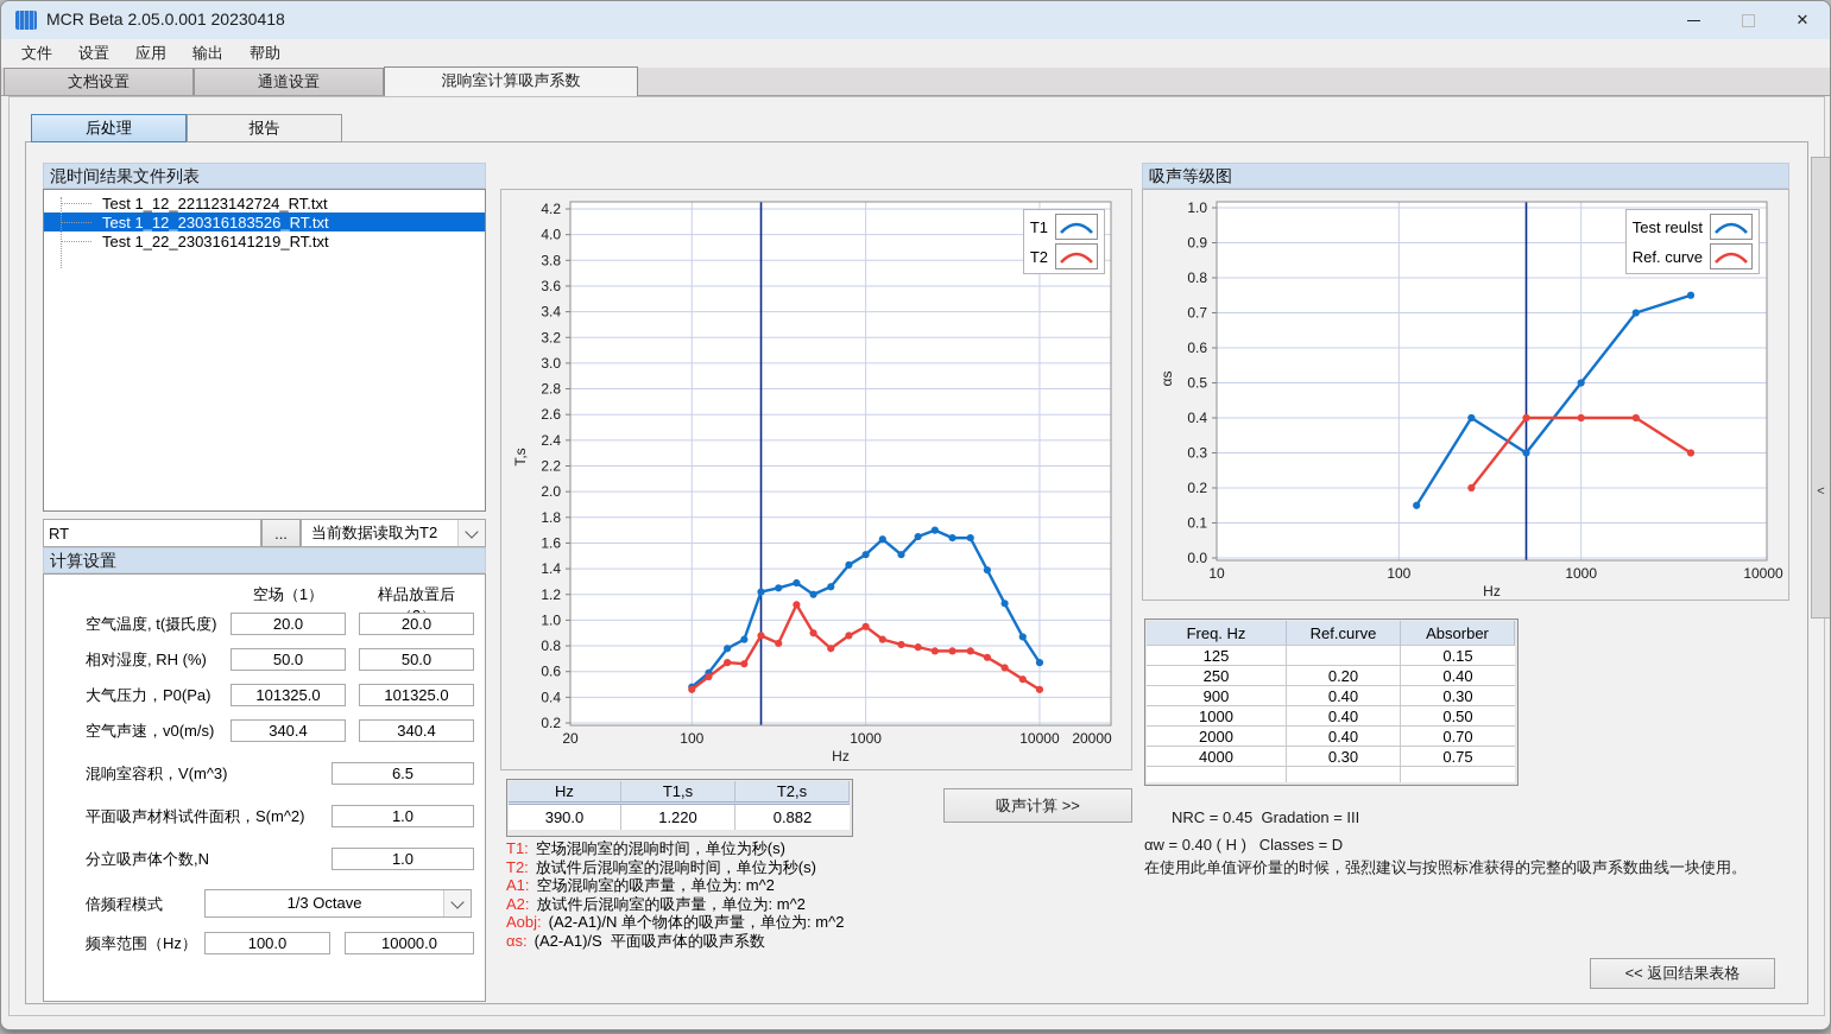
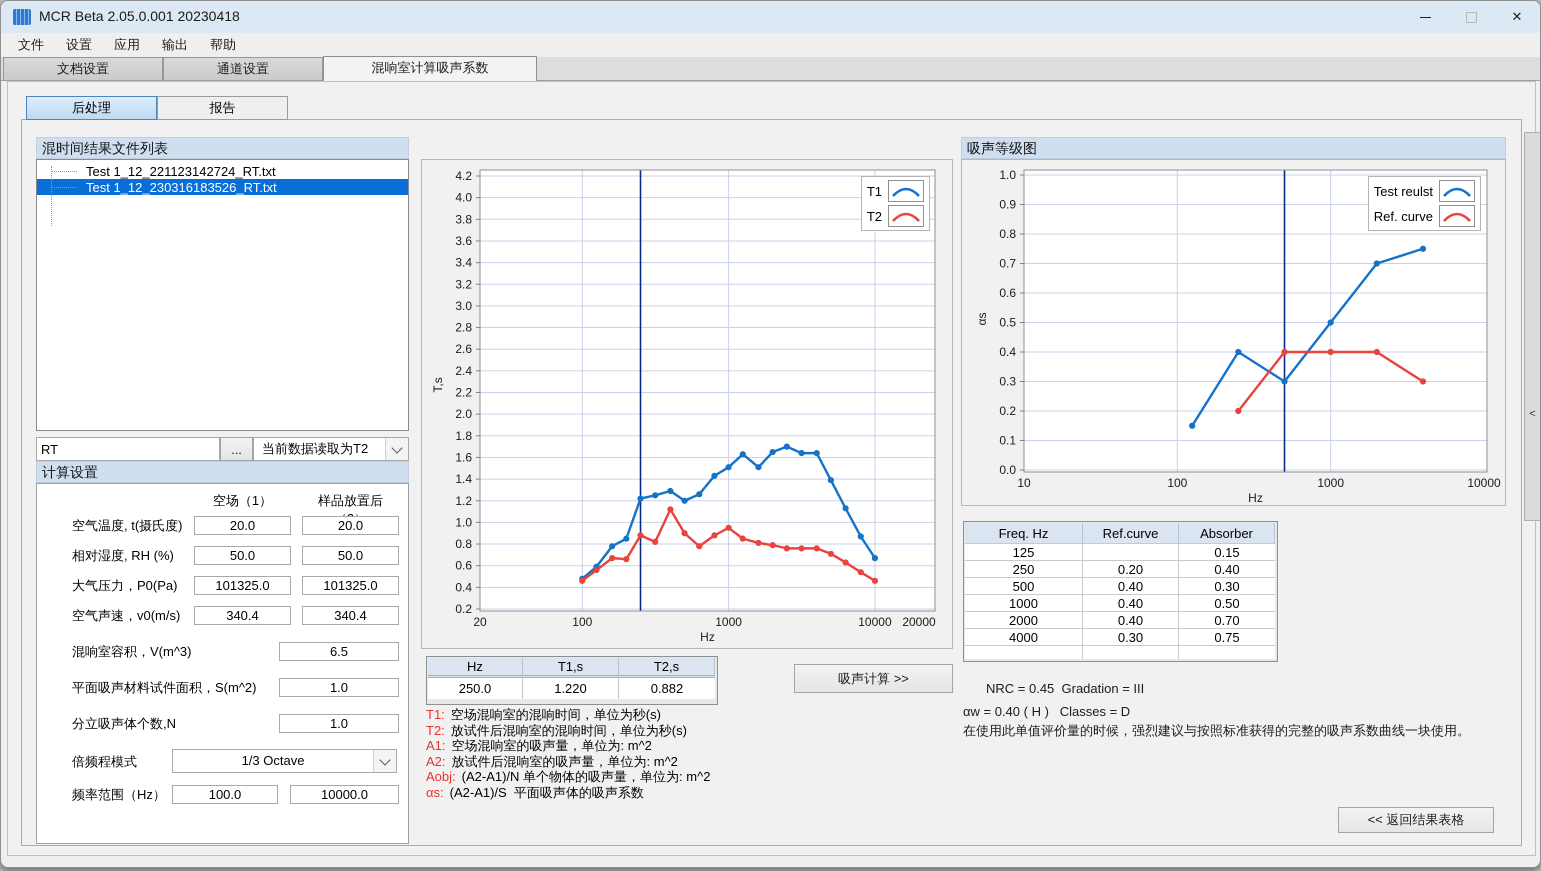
  MCR Beta 2.05.0.001 20230418
  ✕
  文件
  设置
  应用
  输出
  帮助
  文档设置
  通道设置
  混响室计算吸声系数
  后处理
  报告
  混时间结果文件列表
  Test 1_12_221123142724_RT.txt
  Test 1_12_230316183526_RT.txt
- Test 1_22_230316141219_RT.txt
  RT
  ...
  当前数据读取为T2
  计算设置
  空场（1）
  空气温度, t(摄氏度)
  20.0
  20.0
  相对湿度, RH (%)
  50.0
  50.0
  大气压力，P0(Pa)
  101325.0
  101325.0
  空气声速，v0(m/s)
  340.4
  340.4
  混响室容积，V(m^3)
  6.5
  平面吸声材料试件面积，S(m^2)
  1.0
  分立吸声体个数,N
  1.0
  倍频程模式
  1/3 Octave
  频率范围（Hz）
  100.0
  10000.0
  0.2
  0.4
  0.6
  0.8
  1.0
  1.2
  1.4
  1.6
  1.8
  2.0
  2.2
  2.4
  2.6
  2.8
  3.0
  3.2
  3.4
  3.6
  3.8
  4.0
  4.2
  20
  100
  1000
  10000
  20000
  Hz
  T1
  T2
  Hz
  T1,s
  T2,s
- 390.0
+ 250.0
  1.220
  0.882
  吸声计算 >>
  T1: 空场混响室的混响时间，单位为秒(s)
  T2: 放试件后混响室的混响时间，单位为秒(s)
  A1: 空场混响室的吸声量，单位为: m^2
  A2: 放试件后混响室的吸声量，单位为: m^2
  Aobj: (A2-A1)/N 单个物体的吸声量，单位为: m^2
  αs: (A2-A1)/S 平面吸声体的吸声系数
  吸声等级图
  0.0
  0.1
  0.2
  0.3
  0.4
  0.5
  0.6
  0.7
  0.8
  0.9
  1.0
  10
  100
  1000
  10000
  Hz
  Test reulst
  Ref. curve
  Freq. Hz
  Ref.curve
  Absorber
  125
  0.15
  250
  0.20
  0.40
- 900
+ 500
  0.40
  0.30
  1000
  0.40
  0.50
  2000
  0.40
  0.70
  4000
  0.30
  0.75
  NRC = 0.45 Gradation = III
  αw = 0.40 ( H ) Classes = D
  在使用此单值评价量的时候，强烈建议与按照标准获得的完整的吸声系数曲线一块使用。
  << 返回结果表格
  <
